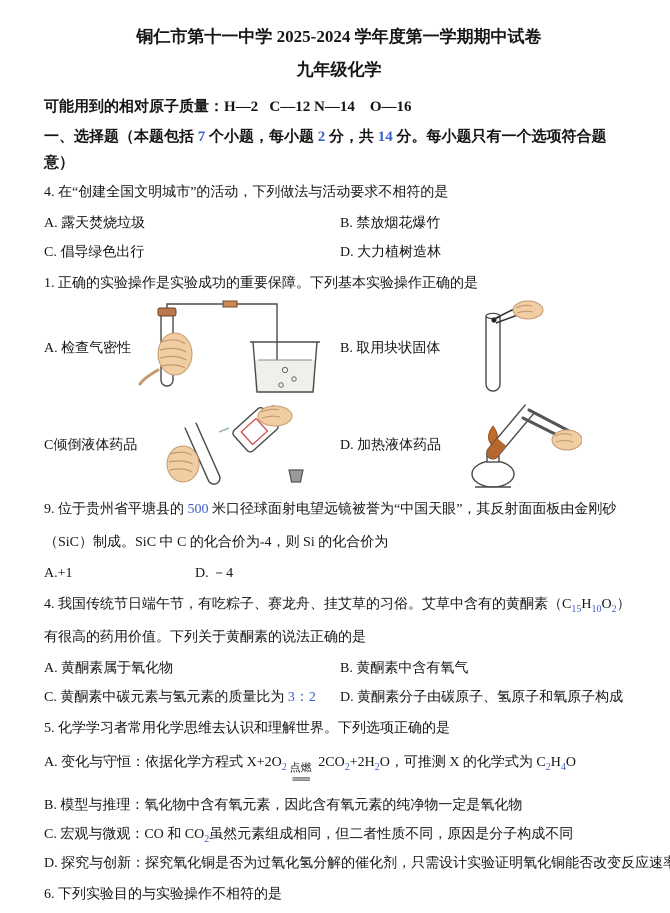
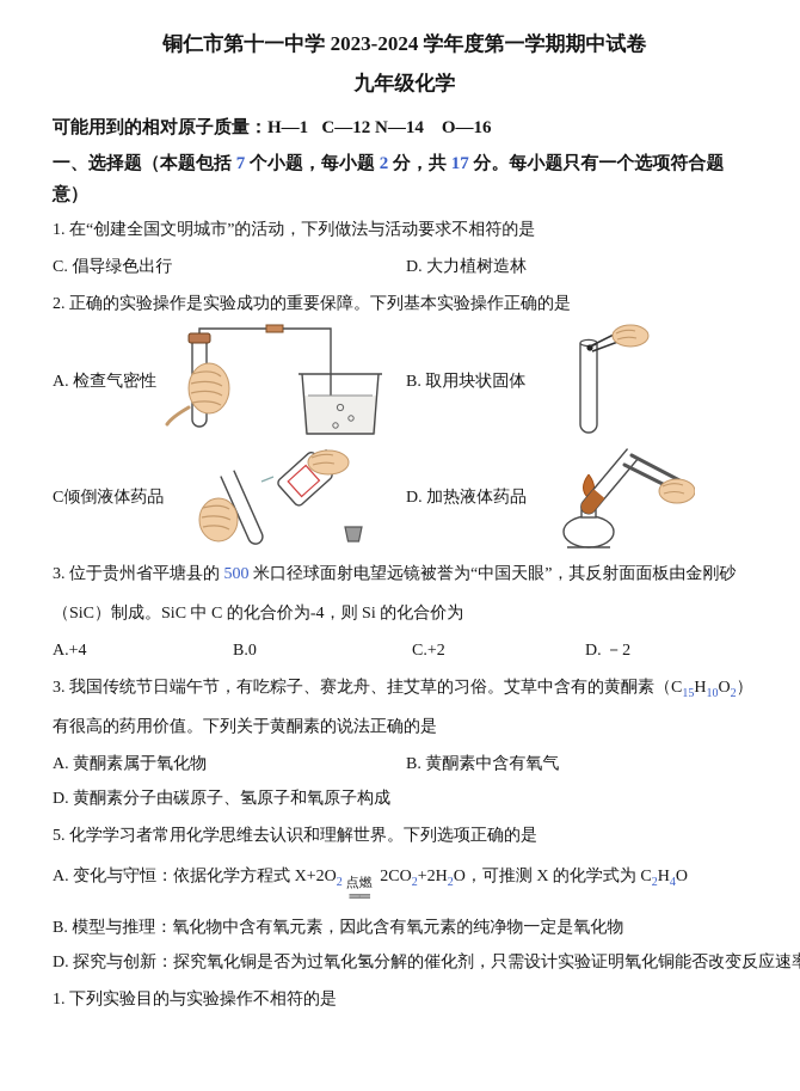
- 铜仁市第十一中学 2025-2024 学年度第一学期期中试卷
+ 铜仁市第十一中学 2023-2024 学年度第一学期期中试卷
  九年级化学
- 可能用到的相对原子质量：H—2 C—12 N—14 O—16
+ 可能用到的相对原子质量：H—1 C—12 N—14 O—16
- 一、选择题（本题包括 7 个小题，每小题 2 分，共 14 分。每小题只有一个选项符合题意）
+ 一、选择题（本题包括 7 个小题，每小题 2 分，共 17 分。每小题只有一个选项符合题意）
- 4. 在“创建全国文明城市”的活动，下列做法与活动要求不相符的是
+ 1. 在“创建全国文明城市”的活动，下列做法与活动要求不相符的是
- A. 露天焚烧垃圾
- B. 禁放烟花爆竹
  C. 倡导绿色出行
  D. 大力植树造林
- 1. 正确的实验操作是实验成功的重要保障。下列基本实验操作正确的是
+ 2. 正确的实验操作是实验成功的重要保障。下列基本实验操作正确的是
  A. 检查气密性
  B. 取用块状固体
  C倾倒液体药品
  D. 加热液体药品
- 9. 位于贵州省平塘县的 500 米口径球面射电望远镜被誉为“中国天眼”，其反射面面板由金刚砂（SiC）制成。SiC 中 C 的化合价为-4，则 Si 的化合价为
+ 3. 位于贵州省平塘县的 500 米口径球面射电望远镜被誉为“中国天眼”，其反射面面板由金刚砂（SiC）制成。SiC 中 C 的化合价为-4，则 Si 的化合价为
- A.+1
+ A.+4
+ B.0
+ C.+2
- D. －4
+ D. －2
- 4. 我国传统节日端午节，有吃粽子、赛龙舟、挂艾草的习俗。艾草中含有的黄酮素（C15H10O2）有很高的药用价值。下列关于黄酮素的说法正确的是
+ 3. 我国传统节日端午节，有吃粽子、赛龙舟、挂艾草的习俗。艾草中含有的黄酮素（C15H10O2）有很高的药用价值。下列关于黄酮素的说法正确的是
  A. 黄酮素属于氧化物
  B. 黄酮素中含有氧气
- C. 黄酮素中碳元素与氢元素的质量比为 3：2
  D. 黄酮素分子由碳原子、氢原子和氧原子构成
  5. 化学学习者常用化学思维去认识和理解世界。下列选项正确的是
  A. 变化与守恒：依据化学方程式 X+2O2
  点燃
  ══
  2CO2+2H2O，可推测 X 的化学式为 C2H4O
  B. 模型与推理：氧化物中含有氧元素，因此含有氧元素的纯净物一定是氧化物
- C. 宏观与微观：CO 和 CO2虽然元素组成相同，但二者性质不同，原因是分子构成不同
  D. 探究与创新：探究氧化铜是否为过氧化氢分解的催化剂，只需设计实验证明氧化铜能否改变反应速
- 6. 下列实验目的与实验操作不相符的是
+ 1. 下列实验目的与实验操作不相符的是
